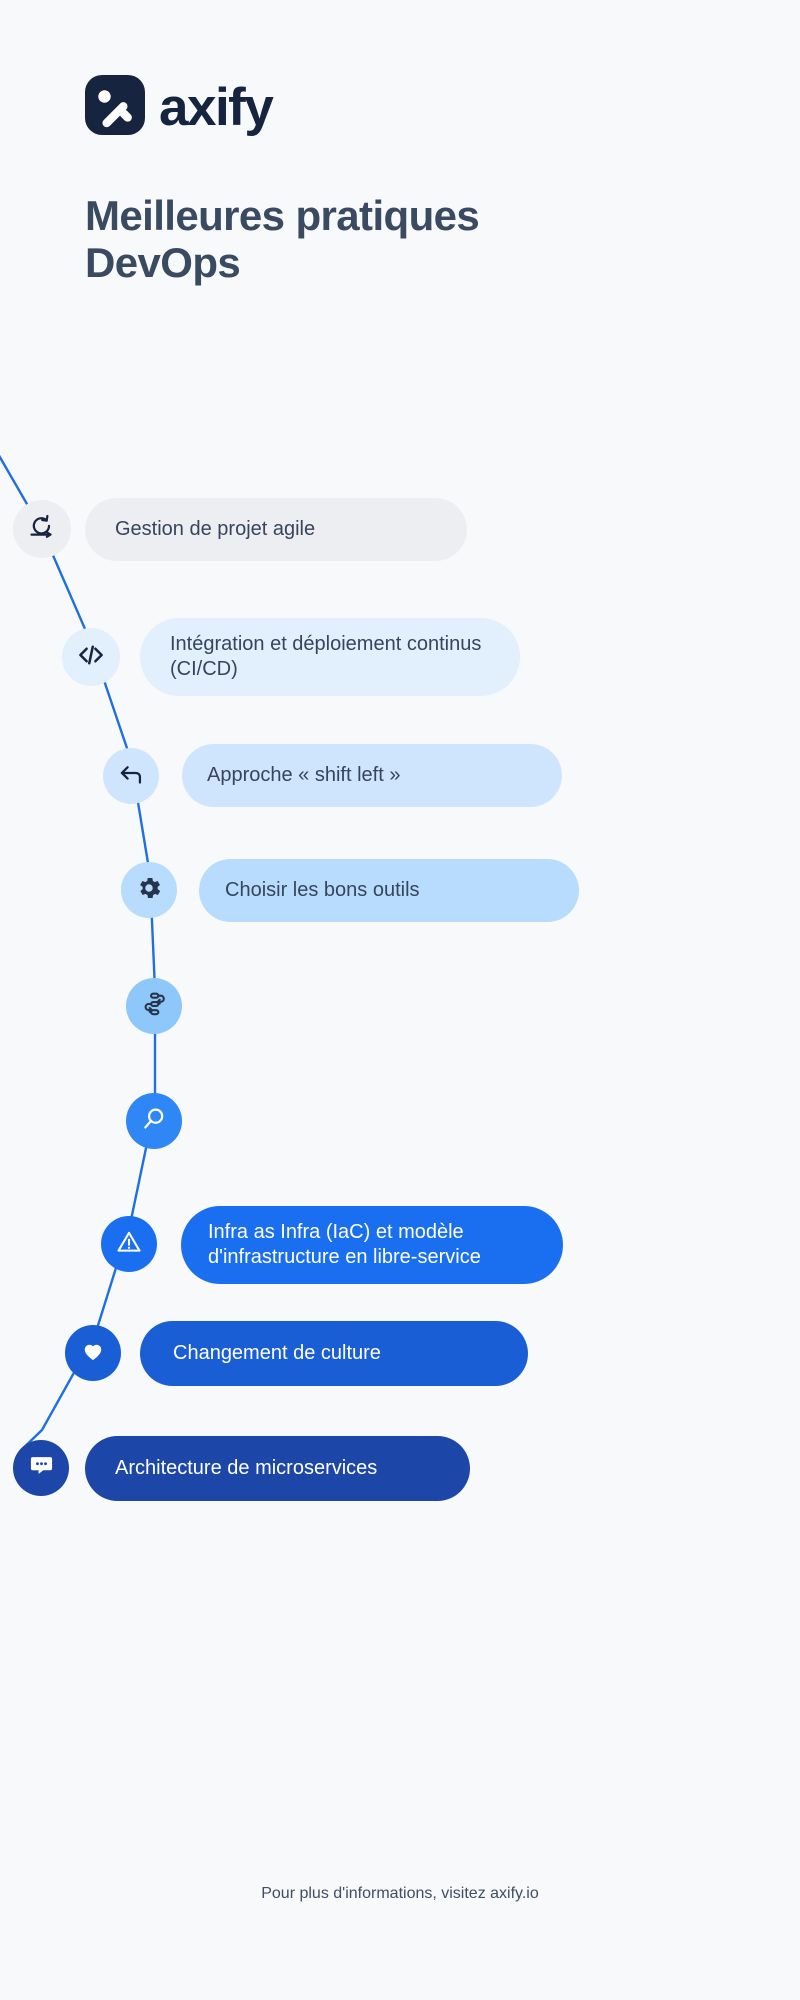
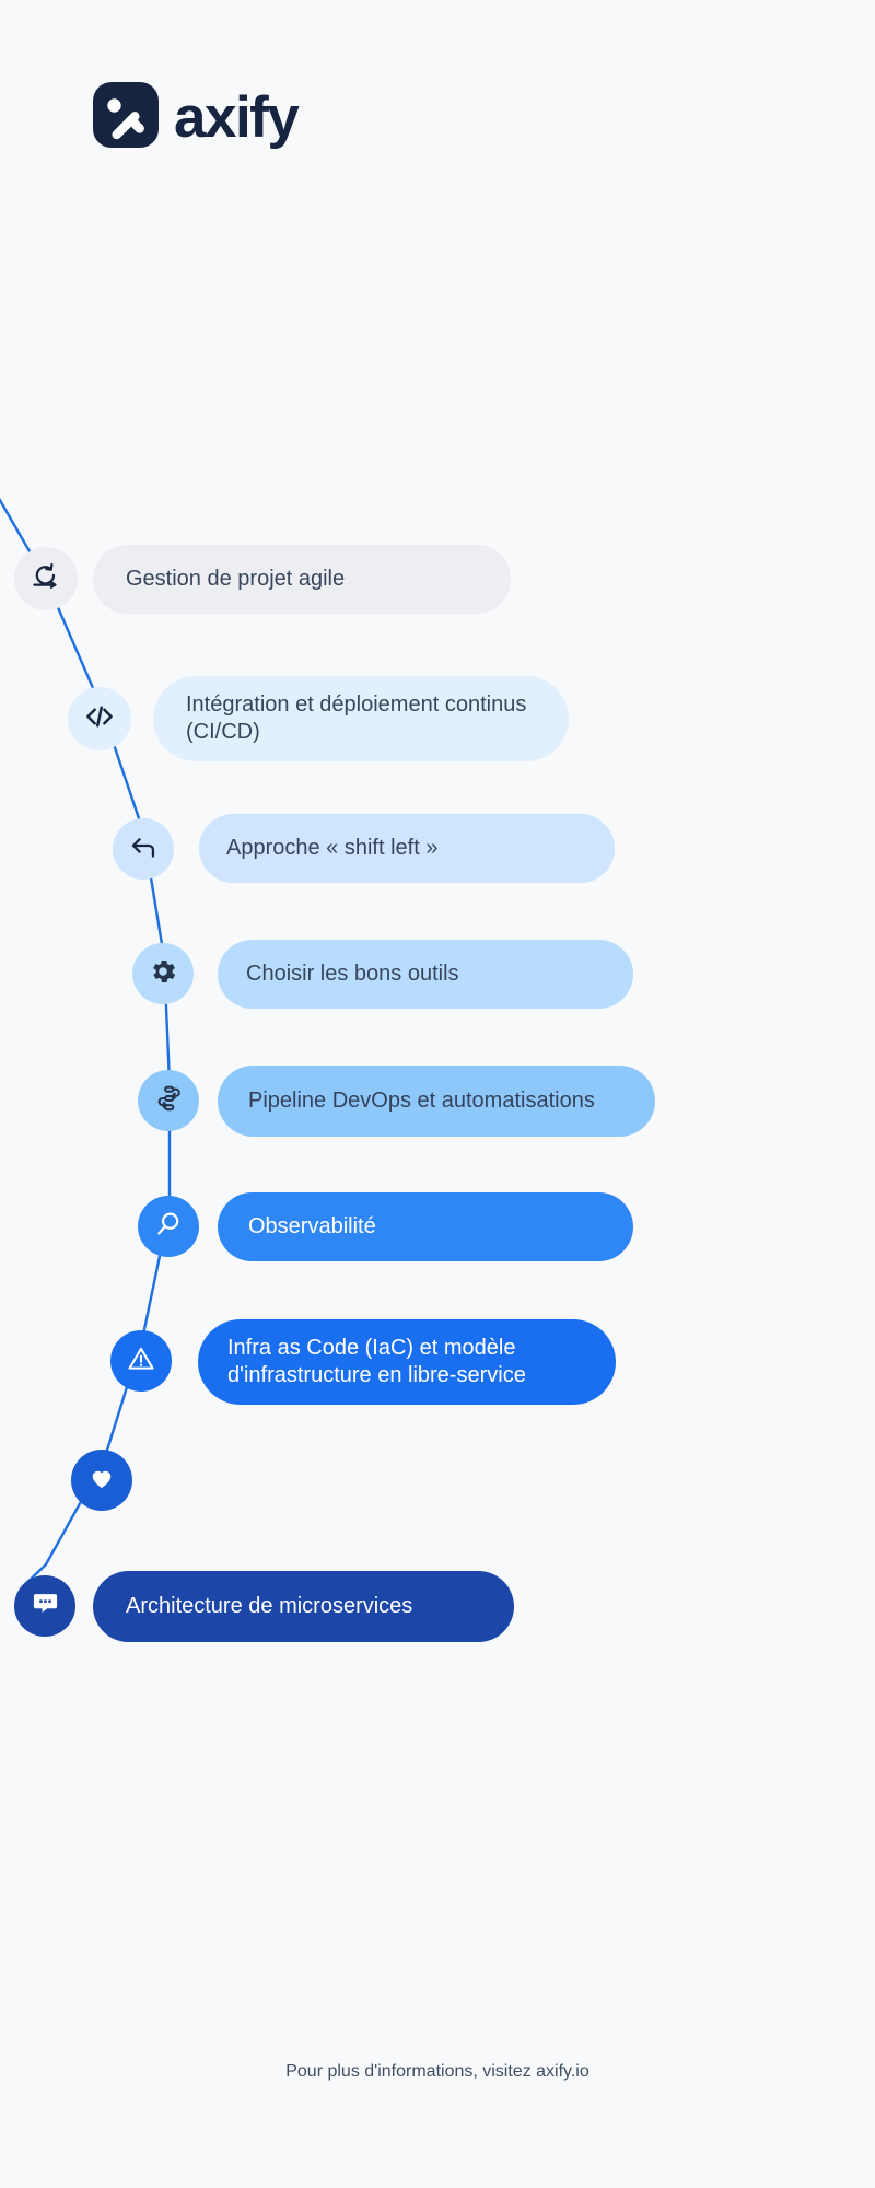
  axify
- Meilleures pratiques
- DevOps
  Gestion de projet agile
  Intégration et déploiement continus (CI/CD)
  Approche « shift left »
  Choisir les bons outils
+ Pipeline DevOps et automatisations
+ Observabilité
- Infra as Infra (IaC) et modèle d'infrastructure en libre-service
+ Infra as Code (IaC) et modèle d'infrastructure en libre-service
- Changement de culture
  Architecture de microservices
  Pour plus d'informations, visitez axify.io
